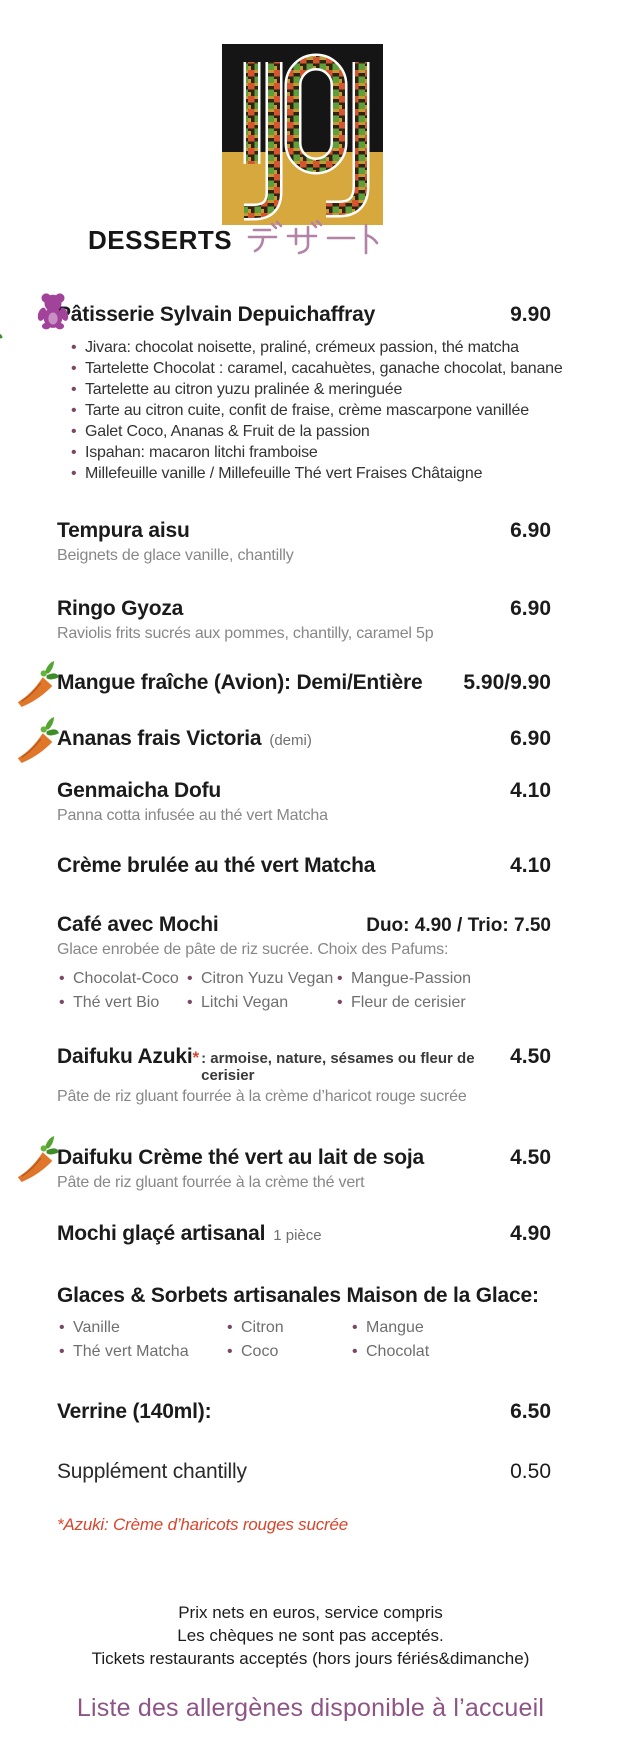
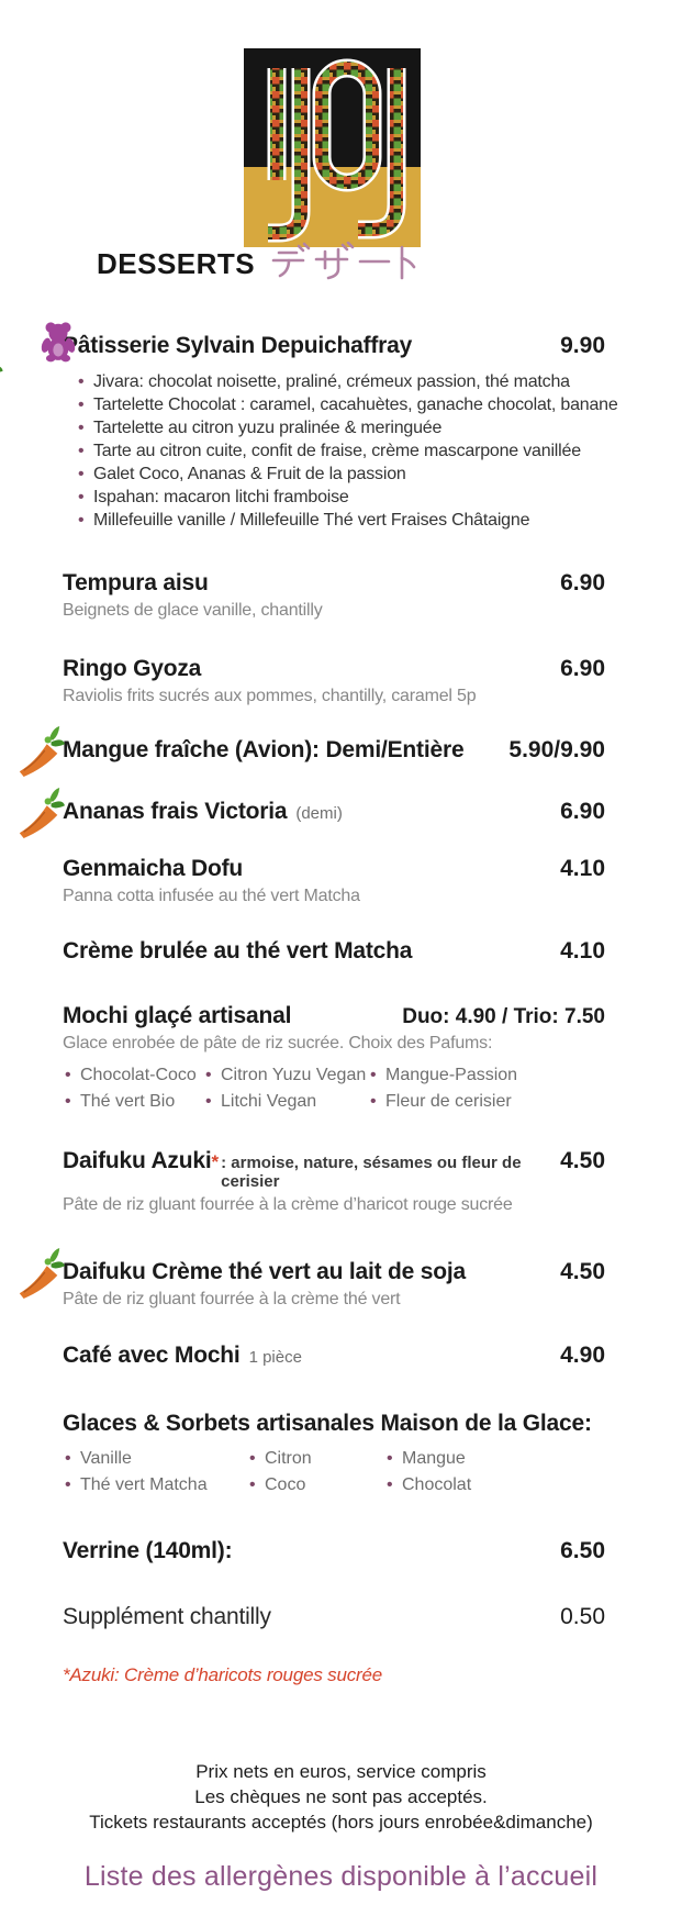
  DESSERTS
  âtisserie Sylvain Depuichaffray
  9.90
  Jivara: chocolat noisette, praliné, crémeux passion, thé matcha
  Tartelette Chocolat : caramel, cacahuètes, ganache chocolat, banane
  Tartelette au citron yuzu pralinée & meringuée
  Tarte au citron cuite, confit de fraise, crème mascarpone vanillée
  Galet Coco, Ananas & Fruit de la passion
  Ispahan: macaron litchi framboise
  Millefeuille vanille / Millefeuille Thé vert Fraises Châtaigne
  Tempura aisu
  6.90
  Beignets de glace vanille, chantilly
  Ringo Gyoza
  6.90
  Raviolis frits sucrés aux pommes, chantilly, caramel 5p
  Mangue fraîche (Avion): Demi/Entière
  5.90/9.90
  Ananas frais Victoria (demi)
  6.90
  Genmaicha Dofu
  4.10
  Panna cotta infusée au thé vert Matcha
  Crème brulée au thé vert Matcha
  4.10
- Café avec Mochi
+ Mochi glaçé artisanal
  Duo: 4.90 / Trio: 7.50
  Glace enrobée de pâte de riz sucrée. Choix des Pafums:
  Chocolat-Coco
  Thé vert Bio
  Citron Yuzu Vegan
  Litchi Vegan
  Mangue-Passion
  Fleur de cerisier
  Daifuku Azuki
  *
  : armoise, nature, sésames ou fleur de cerisier
  4.50
  Pâte de riz gluant fourrée à la crème d’haricot rouge sucrée
  Daifuku Crème thé vert au lait de soja
  4.50
  Pâte de riz gluant fourrée à la crème thé vert
- Mochi glaçé artisanal 1 pièce
+ Café avec Mochi 1 pièce
  4.90
  Glaces & Sorbets artisanales Maison de la Glace:
  Vanille
  Thé vert Matcha
  Citron
  Coco
  Mangue
  Chocolat
  Verrine (140ml):
  6.50
  Supplément chantilly
  0.50
  *Azuki: Crème d’haricots rouges sucrée
  Prix nets en euros, service compris
  Les chèques ne sont pas acceptés.
- Tickets restaurants acceptés (hors jours fériés&dimanche)
+ Tickets restaurants acceptés (hors jours enrobée&dimanche)
  Liste des allergènes disponible à l’accueil
